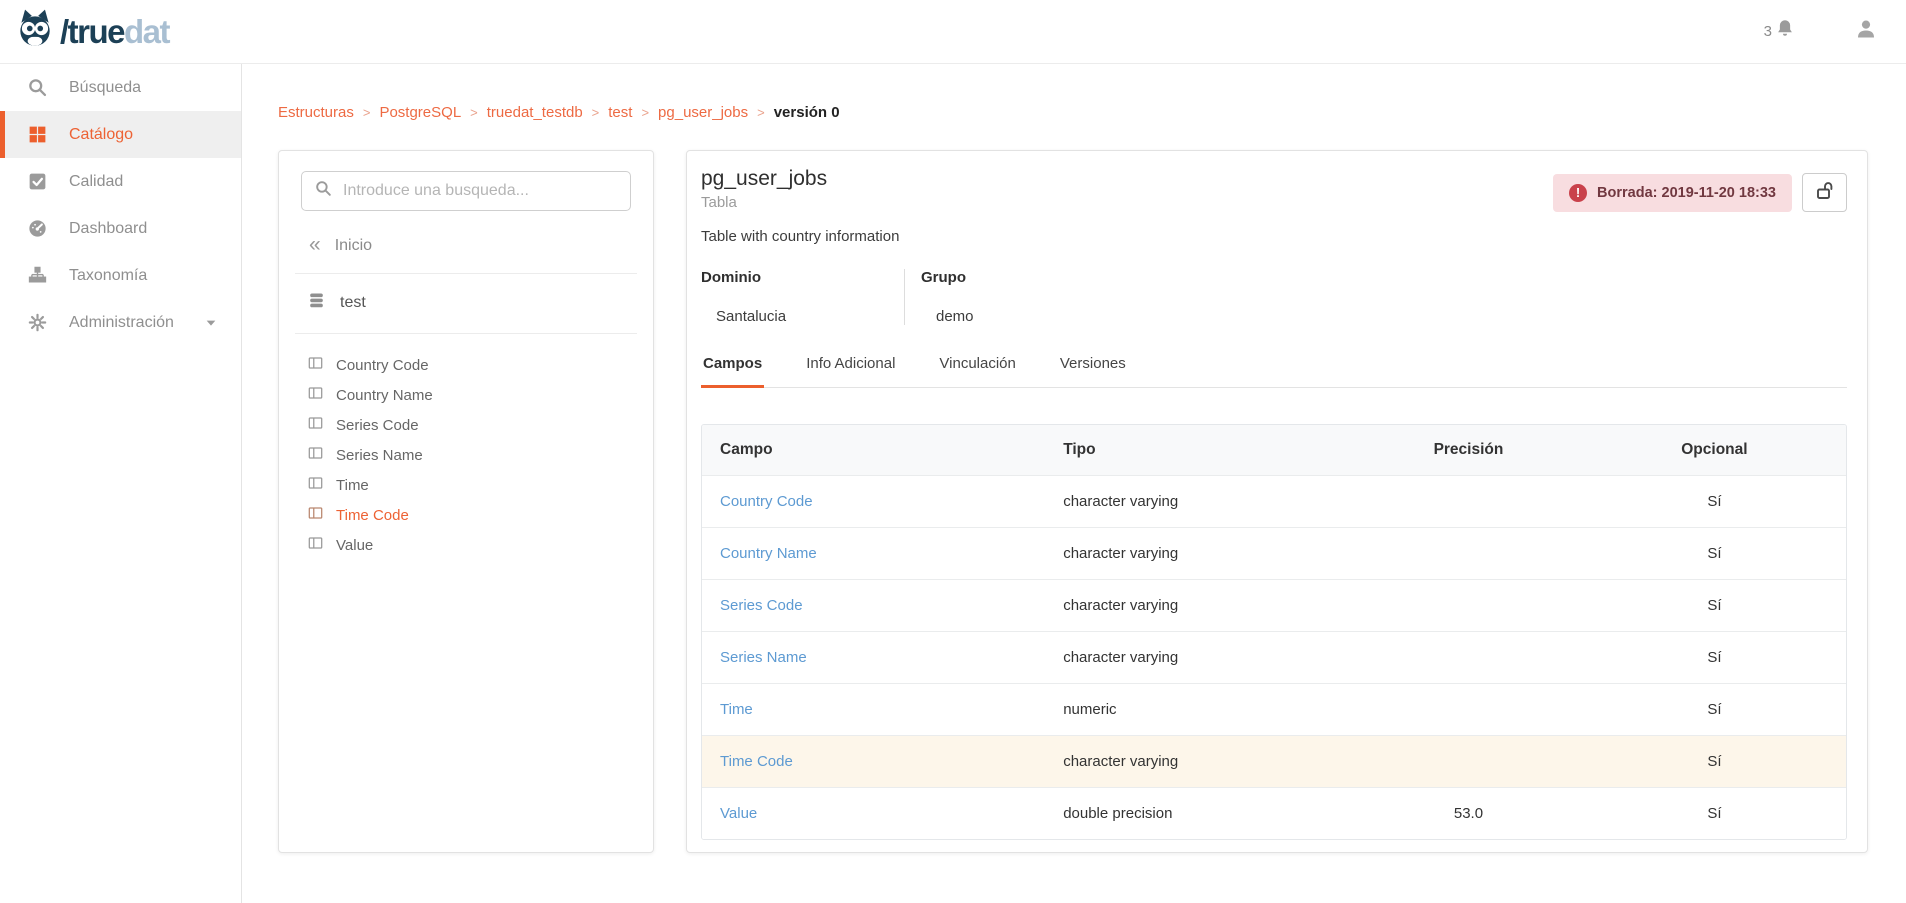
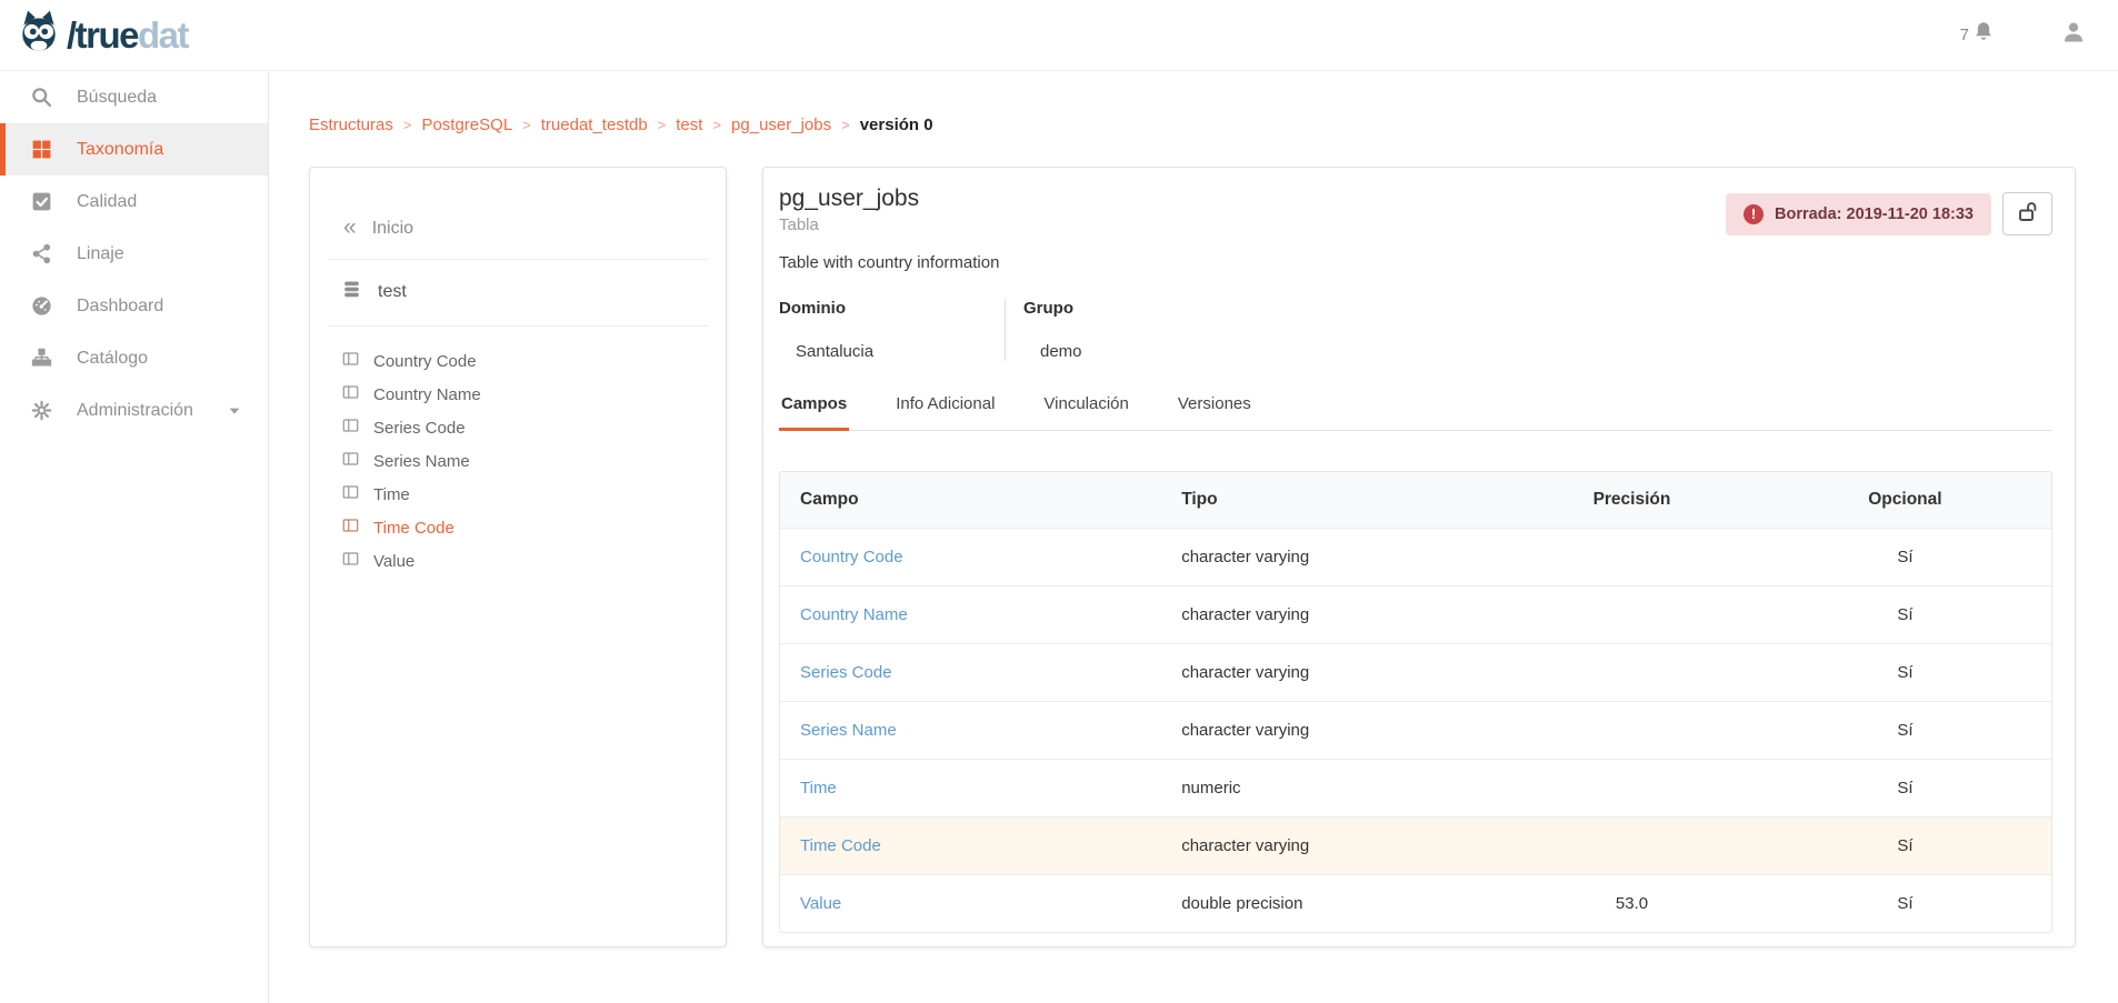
  /truedat
- 3
+ 7
  Búsqueda
- Catálogo
+ Taxonomía
  Calidad
+ Linaje
  Dashboard
- Taxonomía
+ Catálogo
  Administración
  Estructuras
  >
  PostgreSQL
  >
  truedat_testdb
  >
  test
  >
  pg_user_jobs
  >
  versión 0
- Introduce una busqueda...
  «
  Inicio
  test
  Country Code
  Country Name
  Series Code
  Series Name
  Time
  Time Code
  Value
  pg_user_jobs
  Tabla
  !
  Borrada: 2019-11-20 18:33
  Table with country information
  Dominio
  Santalucia
  Grupo
  demo
  Campos
  Info Adicional
  Vinculación
  Versiones
  Campo
  Tipo
  Precisión
  Opcional
  Country Code
  character varying
  Sí
  Country Name
  character varying
  Sí
  Series Code
  character varying
  Sí
  Series Name
  character varying
  Sí
  Time
  numeric
  Sí
  Time Code
  character varying
  Sí
  Value
  double precision
  53.0
  Sí
